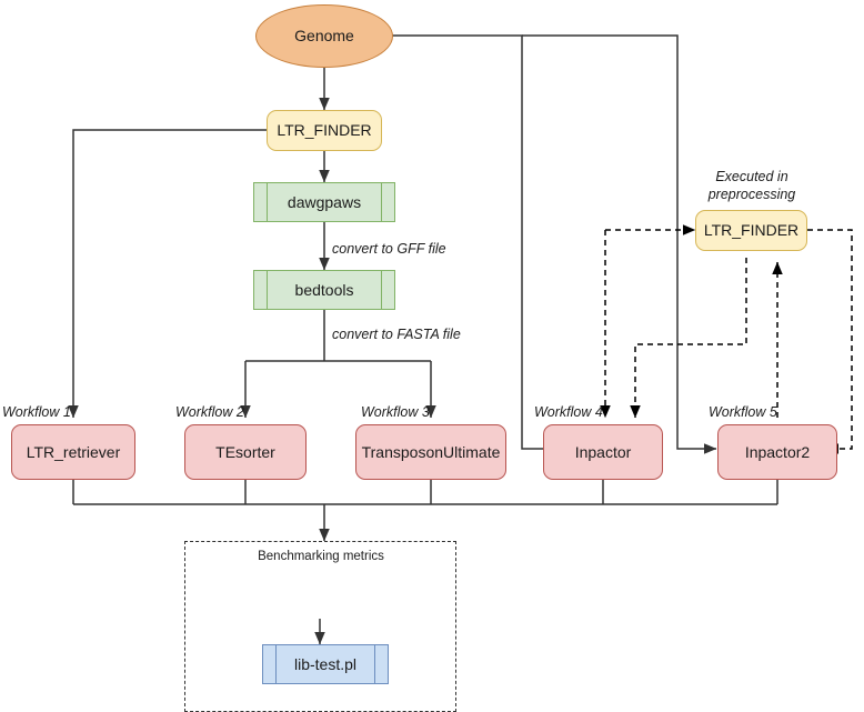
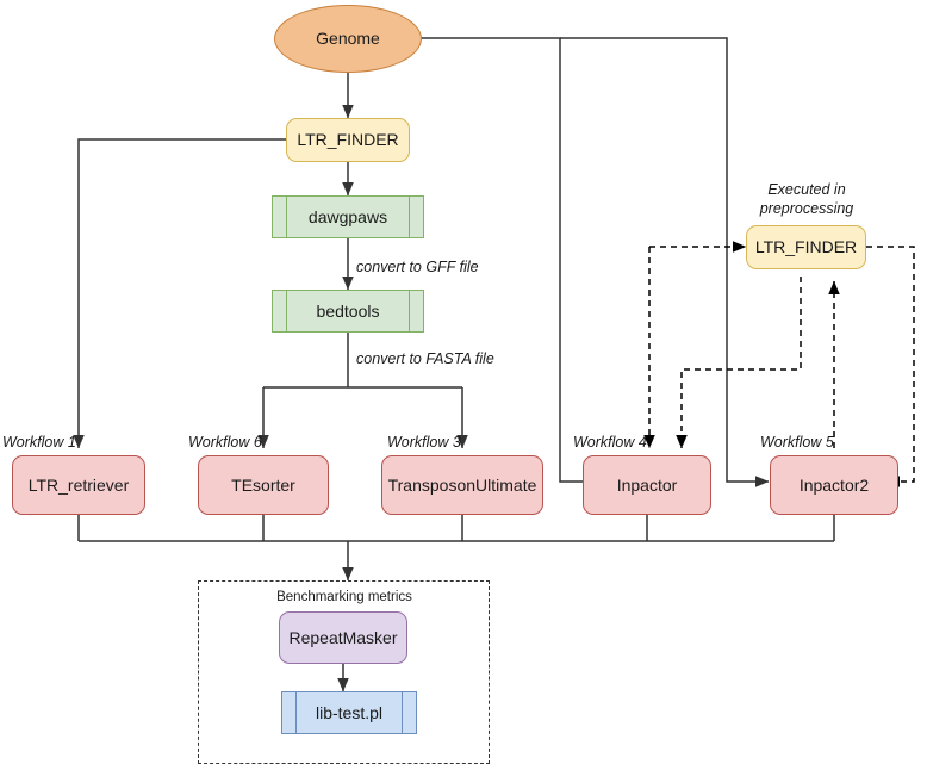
  Genome
  LTR_FINDER
  dawgpaws
  bedtools
  LTR_FINDER
  LTR_retriever
  TEsorter
  TransposonUltimate
  Inpactor
  Inpactor2
  Benchmarking metrics
+ RepeatMasker
  lib-test.pl
  convert to GFF file
  convert to FASTA file
  Workflow 1
- Workflow 2
+ Workflow 6
  Workflow 3
  Workflow 4
  Workflow 5
  Executed in preprocessing
